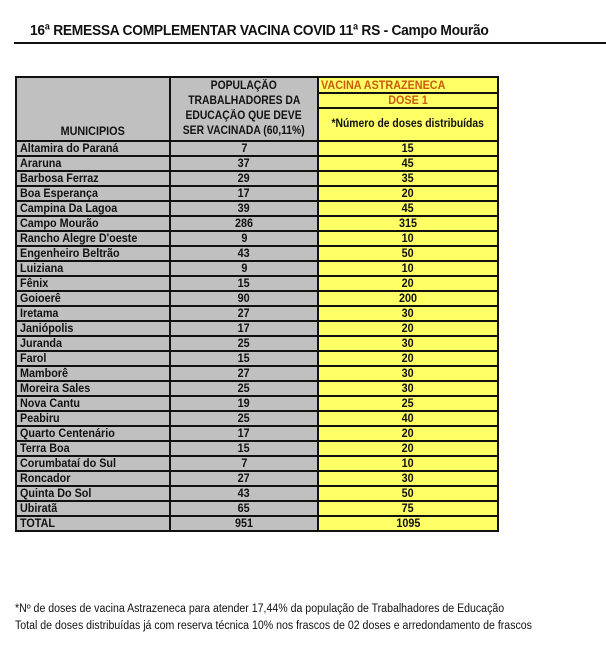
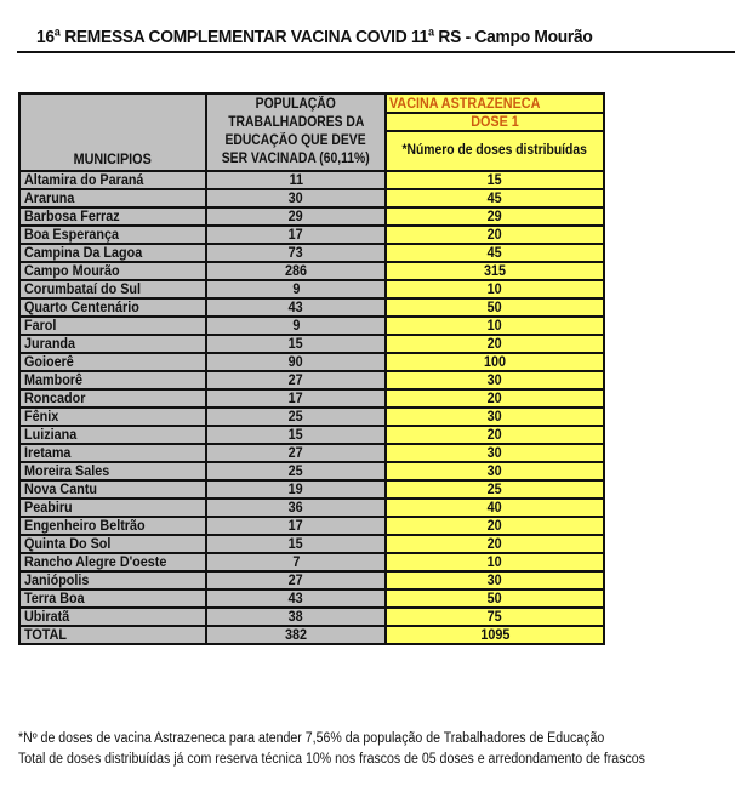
  16ª REMESSA COMPLEMENTAR VACINA COVID 11ª RS - Campo Mourão
  MUNICIPIOS	POPULAÇÃO TRABALHADORES DA EDUCAÇÃO QUE DEVE SER VACINADA (60,11%)	VACINA ASTRAZENECA
  DOSE 1
  *Número de doses distribuídas
- Altamira do Paraná	7	15
+ Altamira do Paraná	11	15
- Araruna	37	45
+ Araruna	30	45
- Barbosa Ferraz	29	35
+ Barbosa Ferraz	29	29
  Boa Esperança	17	20
- Campina Da Lagoa	39	45
+ Campina Da Lagoa	73	45
  Campo Mourão	286	315
- Rancho Alegre D'oeste	9	10
+ Corumbataí do Sul	9	10
- Engenheiro Beltrão	43	50
+ Quarto Centenário	43	50
- Luiziana	9	10
+ Farol	9	10
- Fênix	15	20
+ Juranda	15	20
- Goioerê	90	200
+ Goioerê	90	100
- Iretama	27	30
+ Mamborê	27	30
- Janiópolis	17	20
+ Roncador	17	20
- Juranda	25	30
+ Fênix	25	30
- Farol	15	20
+ Luiziana	15	20
- Mamborê	27	30
+ Iretama	27	30
  Moreira Sales	25	30
  Nova Cantu	19	25
- Peabiru	25	40
+ Peabiru	36	40
- Quarto Centenário	17	20
+ Engenheiro Beltrão	17	20
- Terra Boa	15	20
+ Quinta Do Sol	15	20
- Corumbataí do Sul	7	10
+ Rancho Alegre D'oeste	7	10
- Roncador	27	30
+ Janiópolis	27	30
- Quinta Do Sol	43	50
+ Terra Boa	43	50
- Ubiratã	65	75
+ Ubiratã	38	75
- TOTAL	951	1095
+ TOTAL	382	1095
- *Nº de doses de vacina Astrazeneca para atender 17,44% da população de Trabalhadores de Educação
+ *Nº de doses de vacina Astrazeneca para atender 7,56% da população de Trabalhadores de Educação
- Total de doses distribuídas já com reserva técnica 10% nos frascos de 02 doses e arredondamento de frascos
+ Total de doses distribuídas já com reserva técnica 10% nos frascos de 05 doses e arredondamento de frascos
